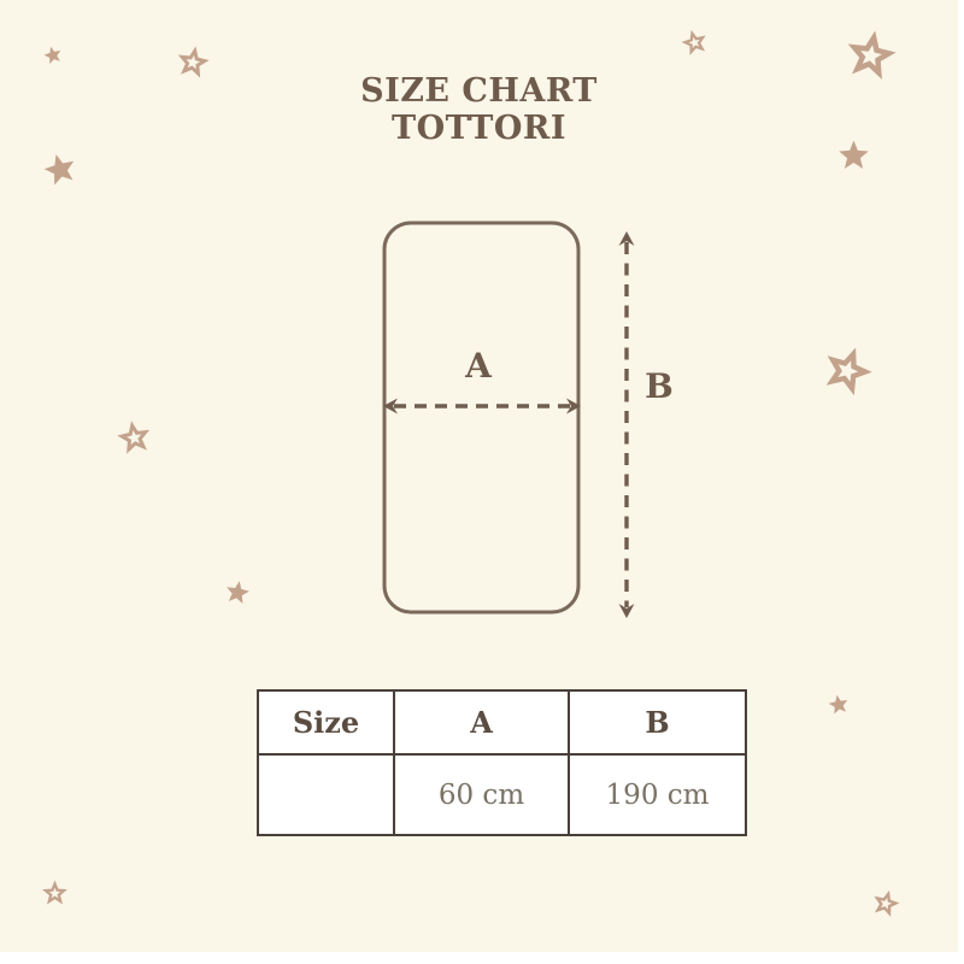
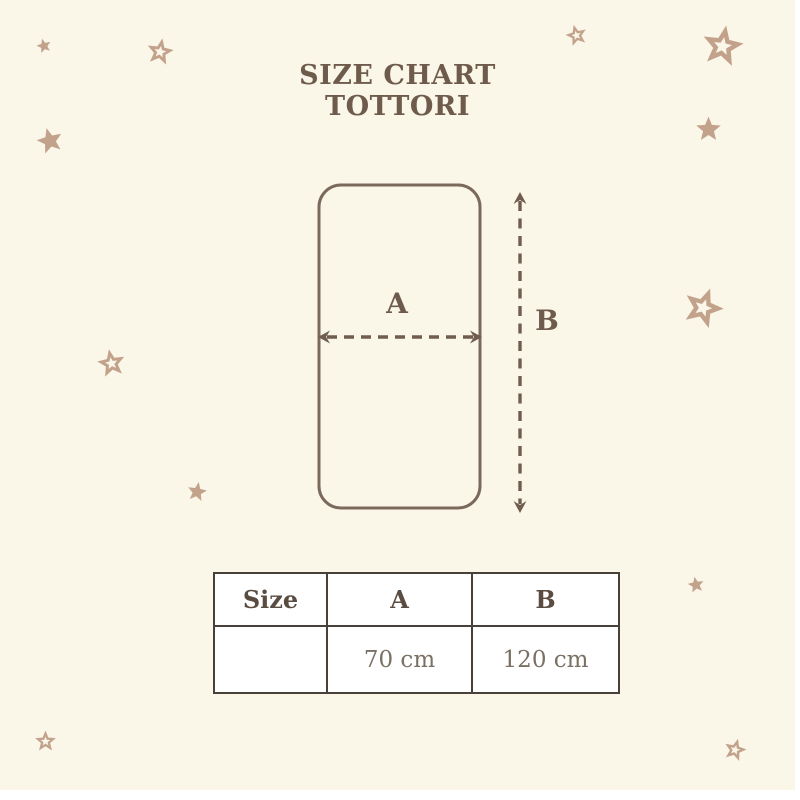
  SIZE CHART
  TOTTORI
  A
  B
  Size
  A
  B
- 60 cm
+ 70 cm
- 190 cm
+ 120 cm
